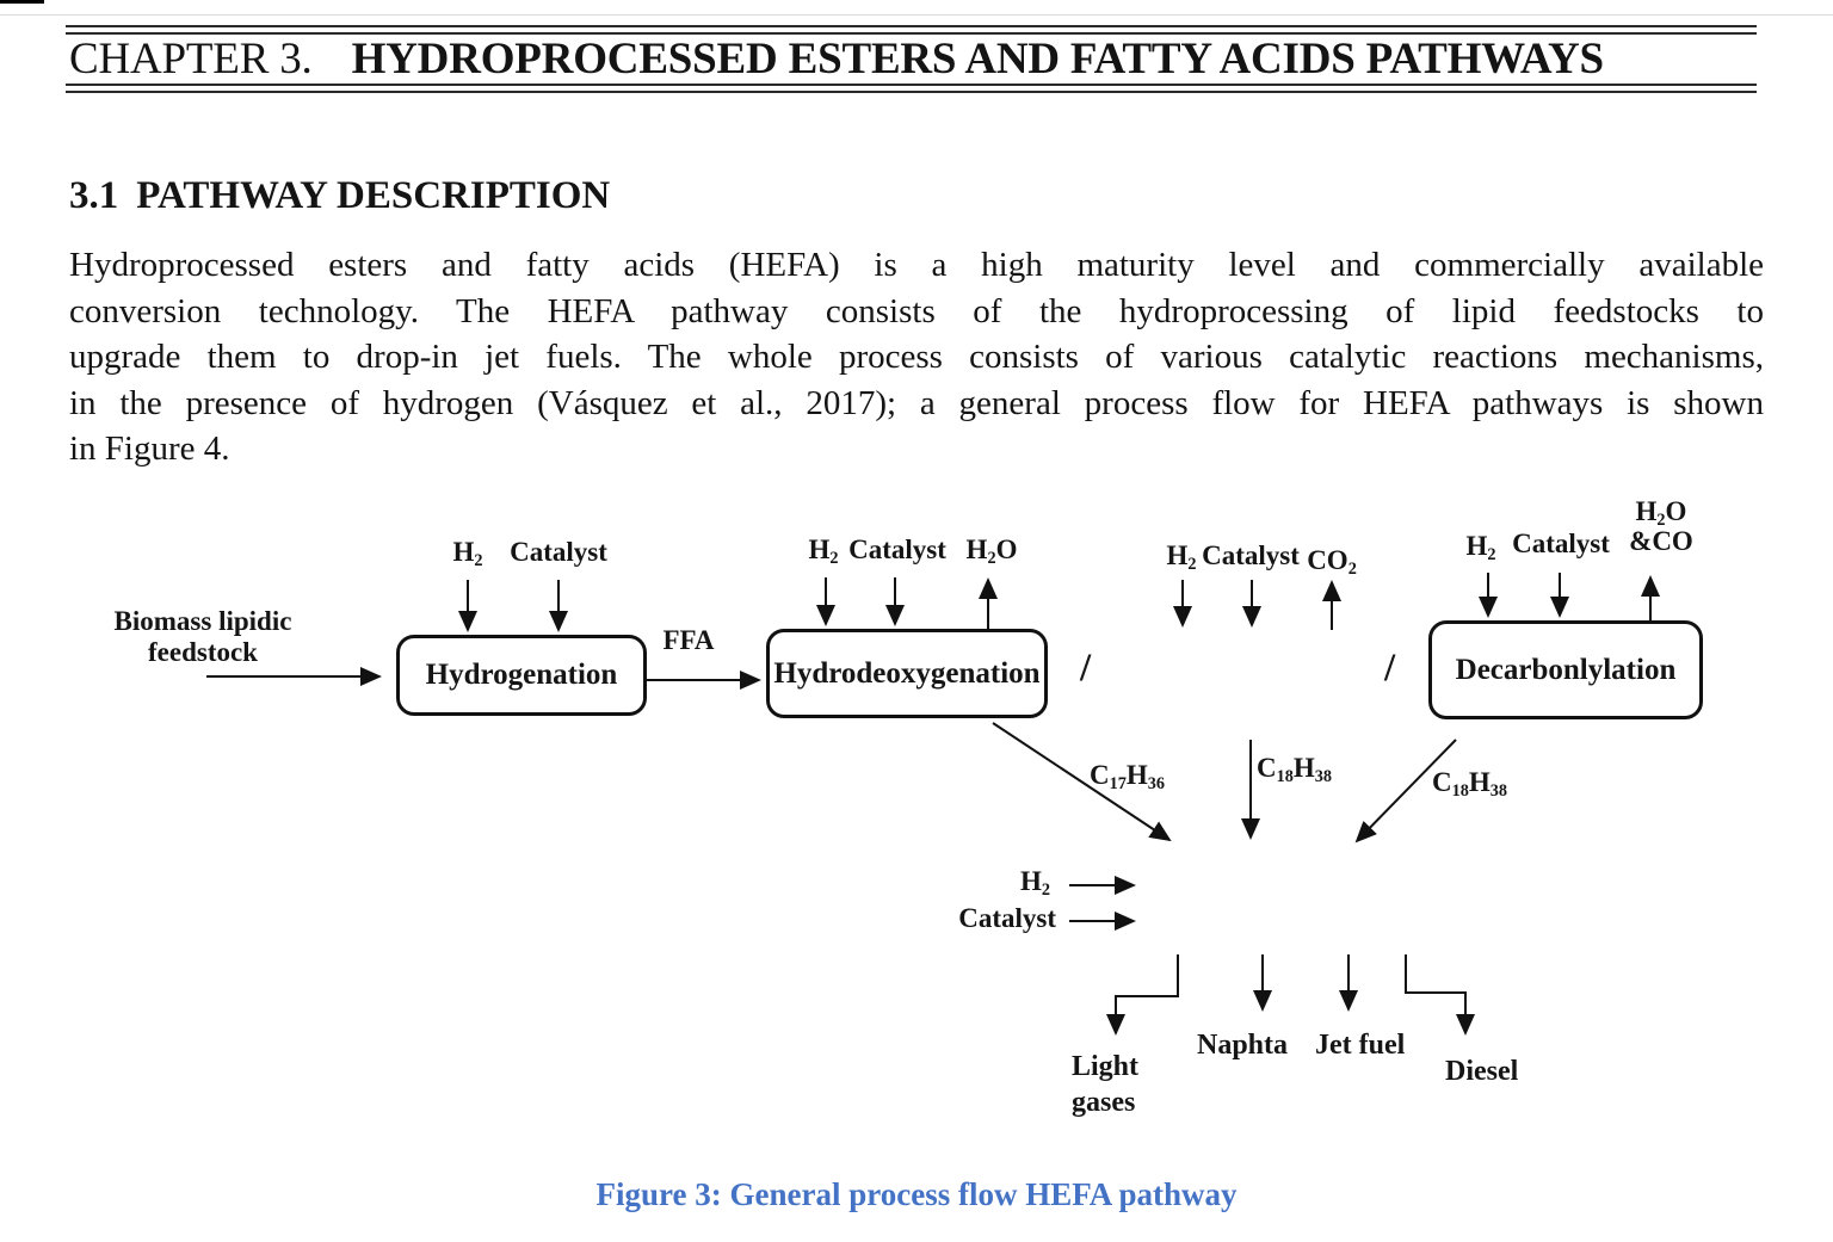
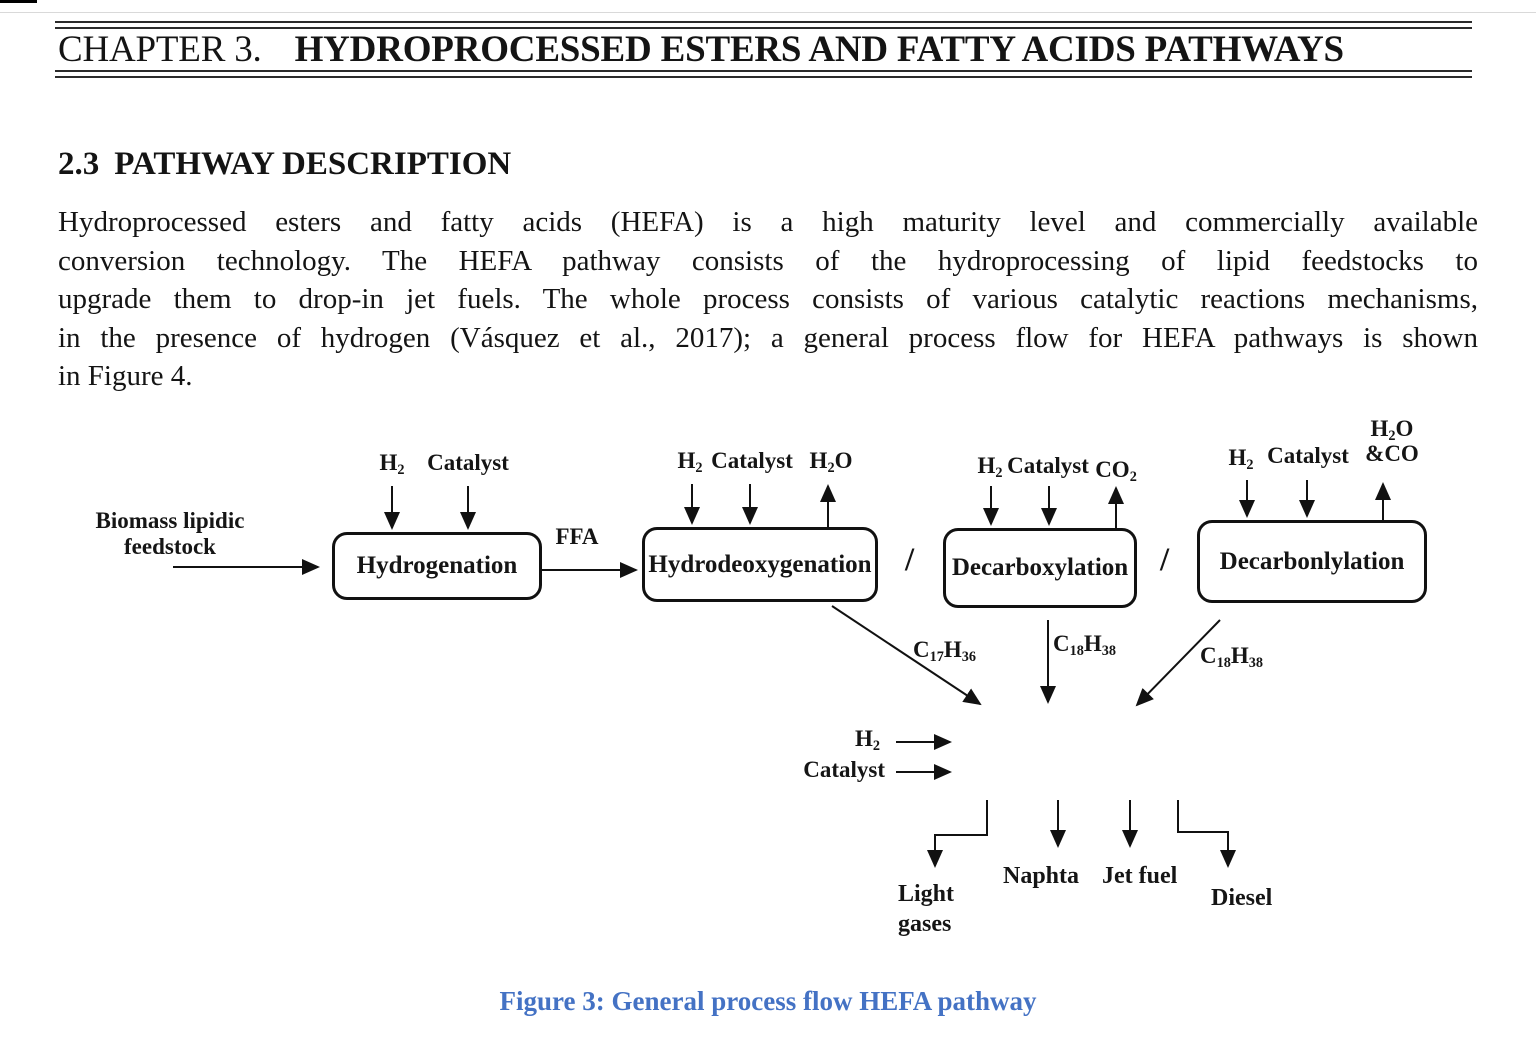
  CHAPTER 3. HYDROPROCESSED ESTERS AND FATTY ACIDS PATHWAYS
- 3.1 PATHWAY DESCRIPTION
+ 2.3 PATHWAY DESCRIPTION
  Hydroprocessed esters and fatty acids (HEFA) is a high maturity level and commercially available
  conversion technology. The HEFA pathway consists of the hydroprocessing of lipid feedstocks to
  upgrade them to drop-in jet fuels. The whole process consists of various catalytic reactions mechanisms,
  in the presence of hydrogen (Vásquez et al., 2017); a general process flow for HEFA pathways is shown
  in Figure 4.
  Biomass lipidic
  feedstock
  H2
  Catalyst
  H2
  Catalyst
  H2O
  H2
  Catalyst
  CO2
  H2
  Catalyst
  H2O
  &CO
  Hydrogenation
  Hydrodeoxygenation
+ Decarboxylation
  Decarbonlylation
  FFA
  /
  /
  C17H36
  C18H38
  C18H38
  H2
  Catalyst
  Light
  gases
  Naphta
  Jet fuel
  Diesel
  Figure 3: General process flow HEFA pathway
